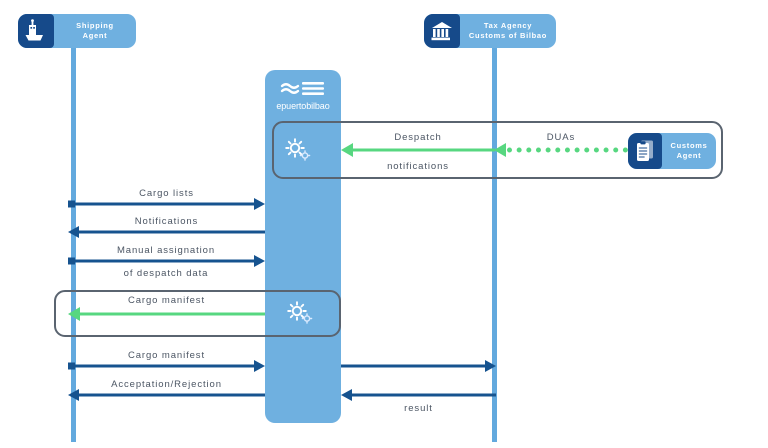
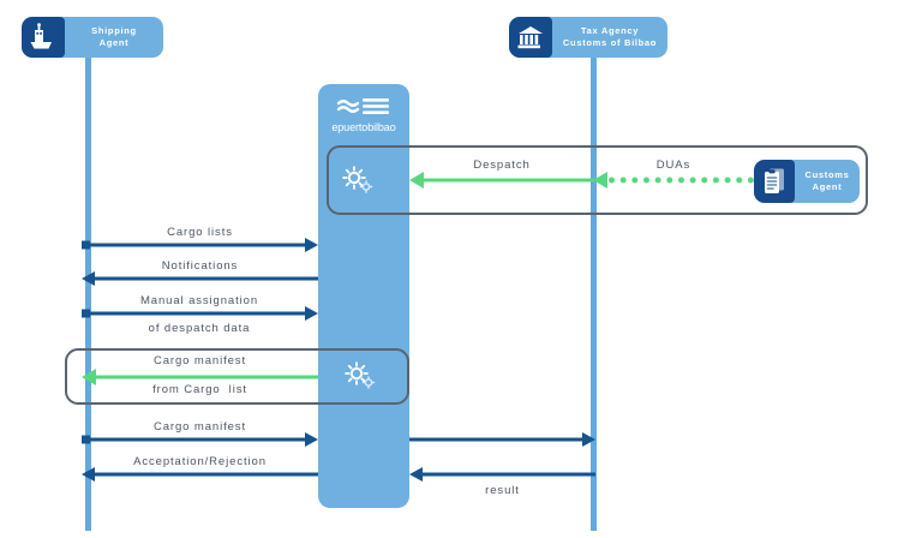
  epuertobilbao
  Shipping
  Agent
  Tax Agency
  Customs of Bilbao
  Despatch
- notifications
  DUAs
  Customs
  Agent
  Cargo lists
  Notifications
  Manual assignation
  of despatch data
  Cargo manifest
+ from Cargo list
  Cargo manifest
  Acceptation/Rejection
  result
